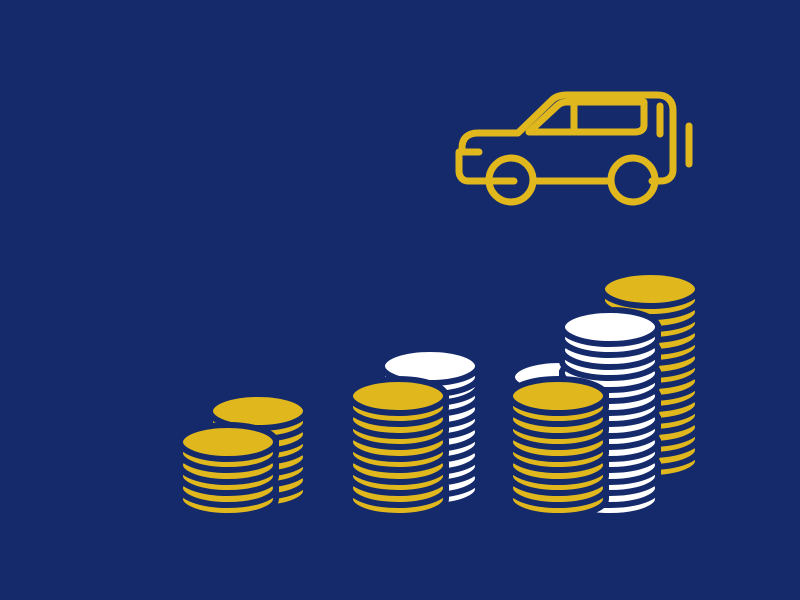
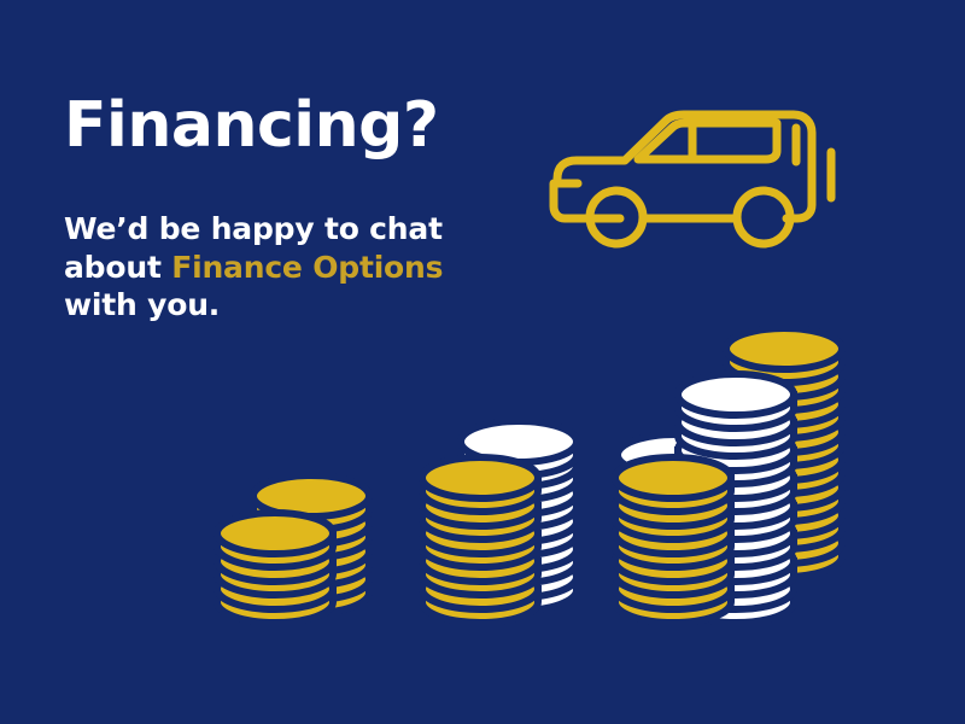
+ Financing?
+ We’d be happy to chat
+ about Finance Options
+ with you.
